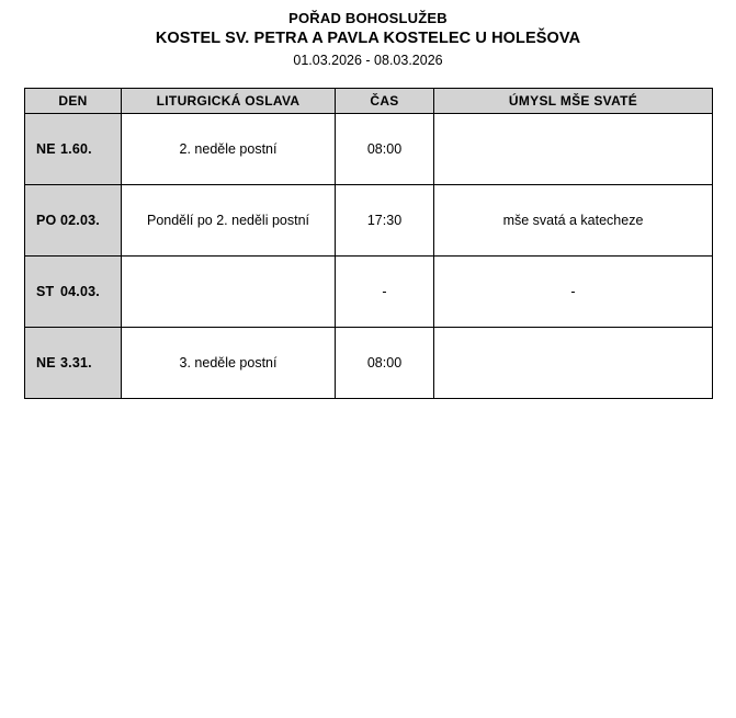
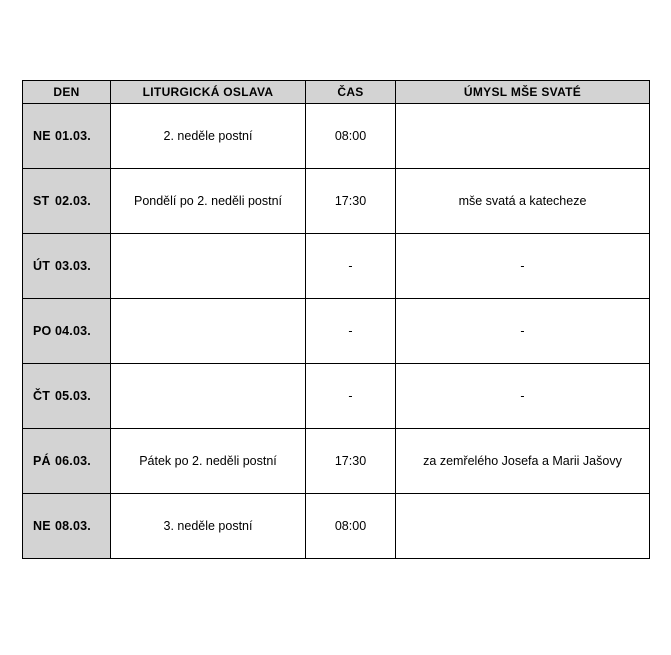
- POŘAD BOHOSLUŽEB
- KOSTEL SV. PETRA A PAVLA KOSTELEC U HOLEŠOVA
- 01.03.2026 - 08.03.2026
  DEN	LITURGICKÁ OSLAVA	ČAS	ÚMYSL MŠE SVATÉ
- NE 1.60.	2. neděle postní	08:00
+ NE 01.03.	2. neděle postní	08:00
- PO 02.03.	Pondělí po 2. neděli postní	17:30	mše svatá a katecheze
+ ST 02.03.	Pondělí po 2. neděli postní	17:30	mše svatá a katecheze
+ ÚT 03.03.		-	-
- ST 04.03.		-	-
+ PO 04.03.		-	-
+ ČT 05.03.		-	-
+ PÁ 06.03.	Pátek po 2. neděli postní	17:30	za zemřelého Josefa a Marii Jašovy
- NE 3.31.	3. neděle postní	08:00
+ NE 08.03.	3. neděle postní	08:00
